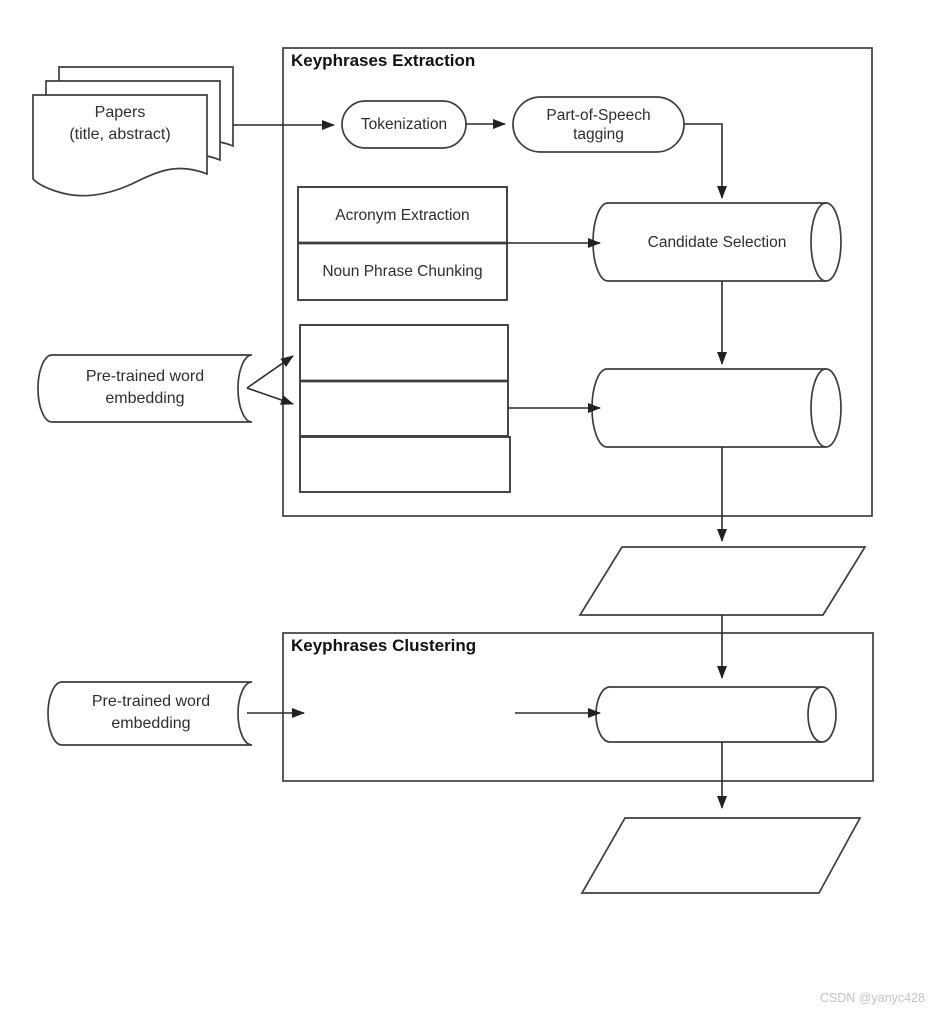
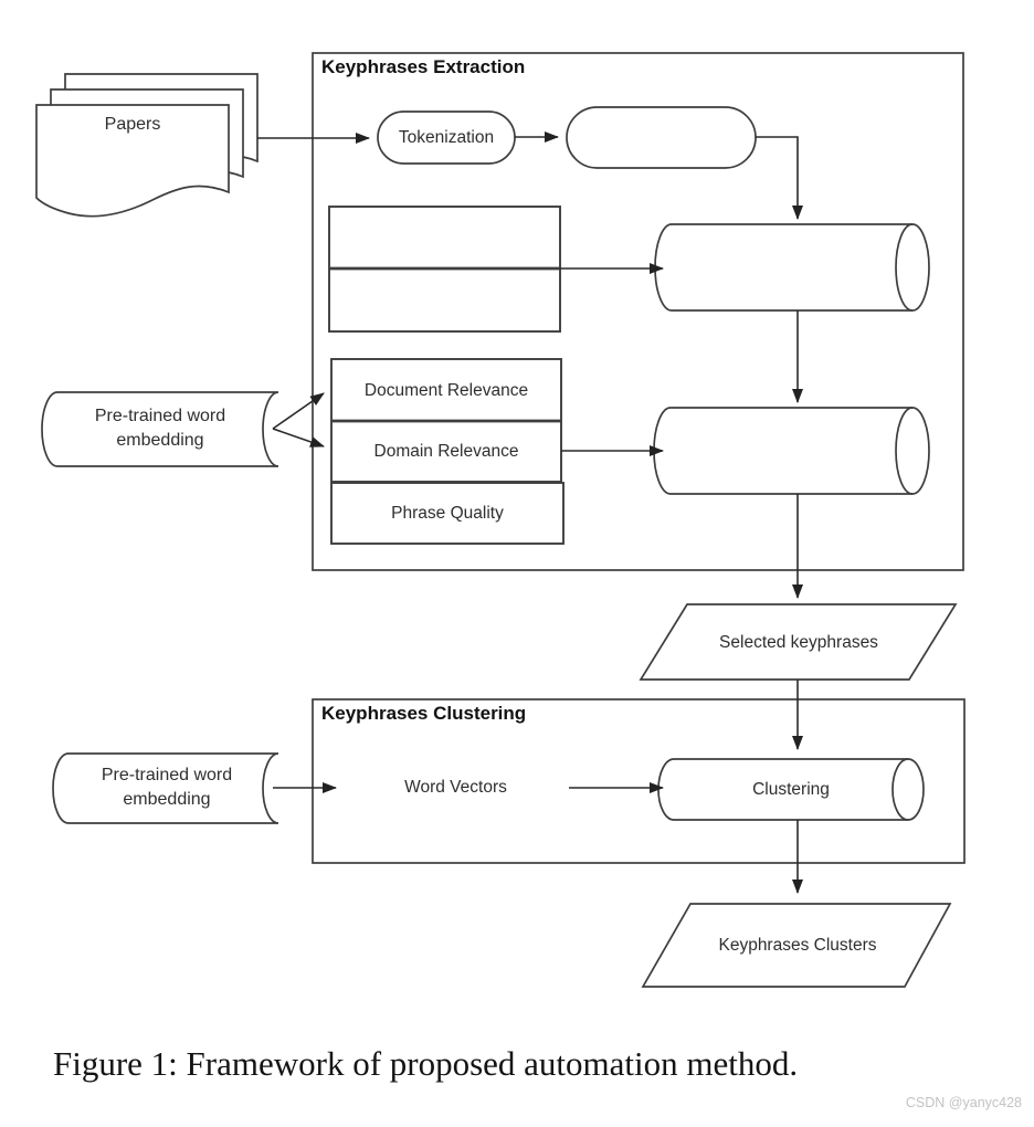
  Keyphrases Extraction
  Keyphrases Clustering
  Papers
- (title, abstract)
  Tokenization
- Part-of-Speech
- tagging
- Acronym Extraction
- Noun Phrase Chunking
- Candidate Selection
  Pre-trained word
  embedding
+ Document Relevance
+ Domain Relevance
+ Phrase Quality
+ Selected keyphrases
  Pre-trained word
  embedding
+ Word Vectors
+ Clustering
+ Keyphrases Clusters
+ Figure 1: Framework of proposed automation method.
  CSDN @yanyc428
